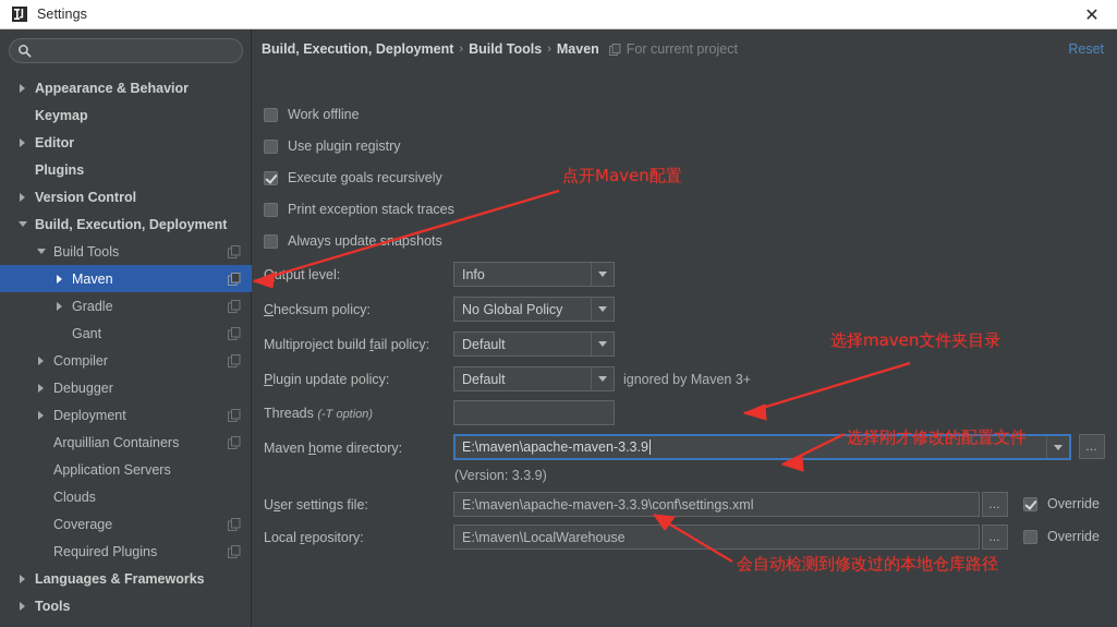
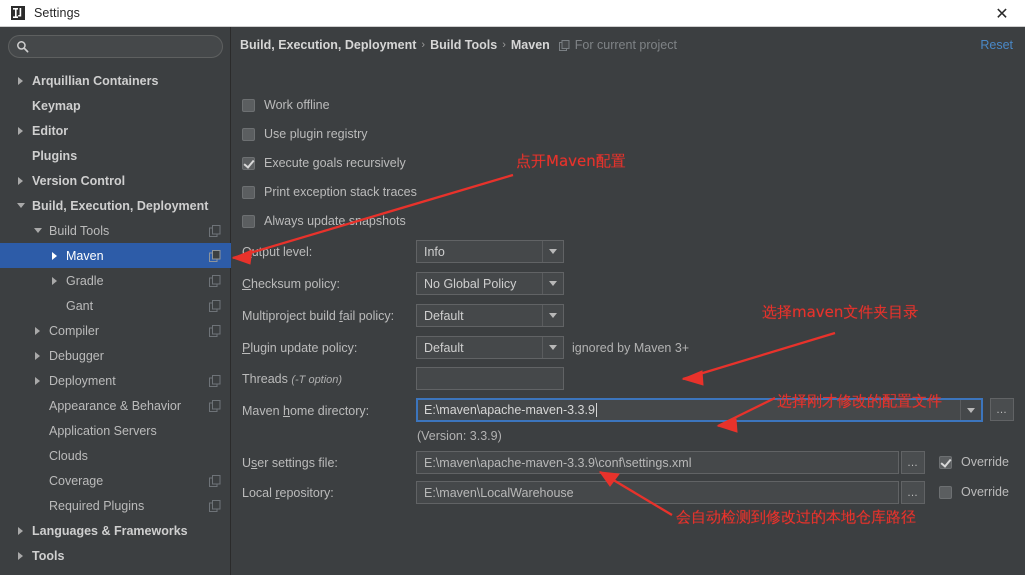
  Settings
  ✕
- Appearance & Behavior
+ Arquillian Containers
  Keymap
  Editor
  Plugins
  Version Control
  Build, Execution, Deployment
  Build Tools
  Maven
  Gradle
  Gant
  Compiler
  Debugger
  Deployment
- Arquillian Containers
+ Appearance & Behavior
  Application Servers
  Clouds
  Coverage
  Required Plugins
  Languages & Frameworks
  Tools
  Build, Execution, Deployment
  ›
  Build Tools
  ›
  Maven
  For current project
  Reset
  Work offline
  Use plugin registry
  Execute goals recursively
  Print exception stack traces
  Always update sapshots
  tput level:
  Info
  Checksum policy:
  No Global Policy
  Multiproject build fail policy:
  Default
  Plugin update policy:
  Default
  ignored by Maven 3+
  Threads (-T option)
  Maven home directory:
  E:\maven\apache-maven-3.3.9
  …
  (Version: 3.3.9)
  User settings file:
  E:\maven\apache-maven-3.3.9\conf\settings.xml
  …
  Override
  Local repository:
  E:\maven\LocalWarehouse
  …
  Override
  点开Maven配置
  选择maven文件夹目录
  选择刚才修改的配置文件
  会自动检测到修改过的本地仓库路径
